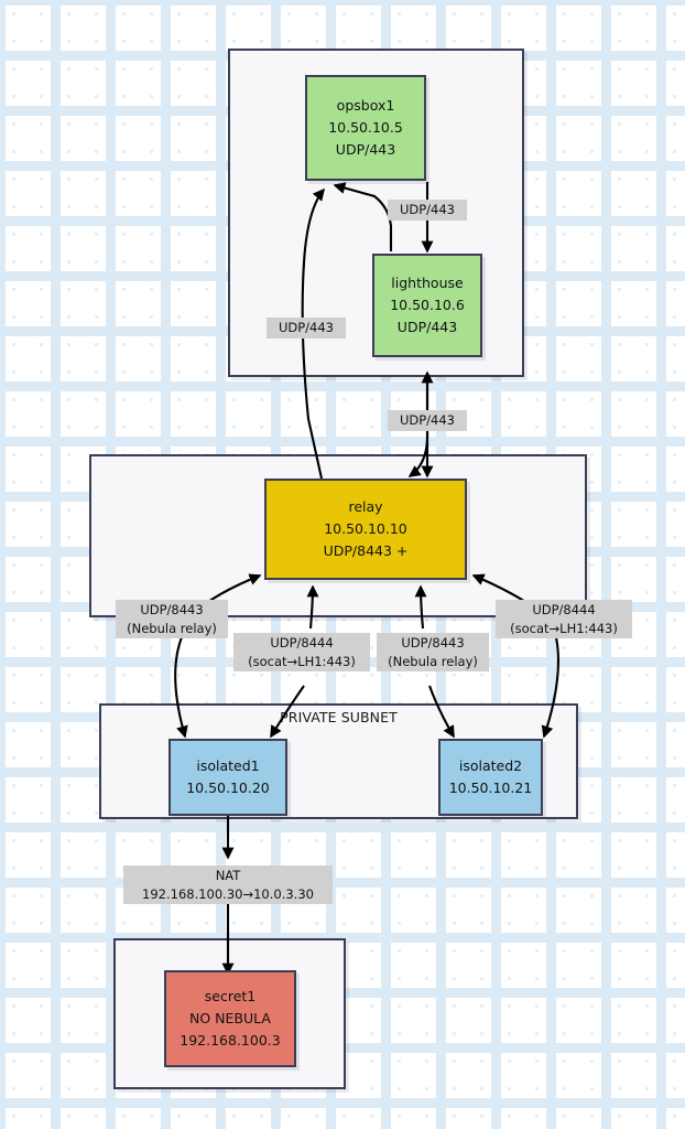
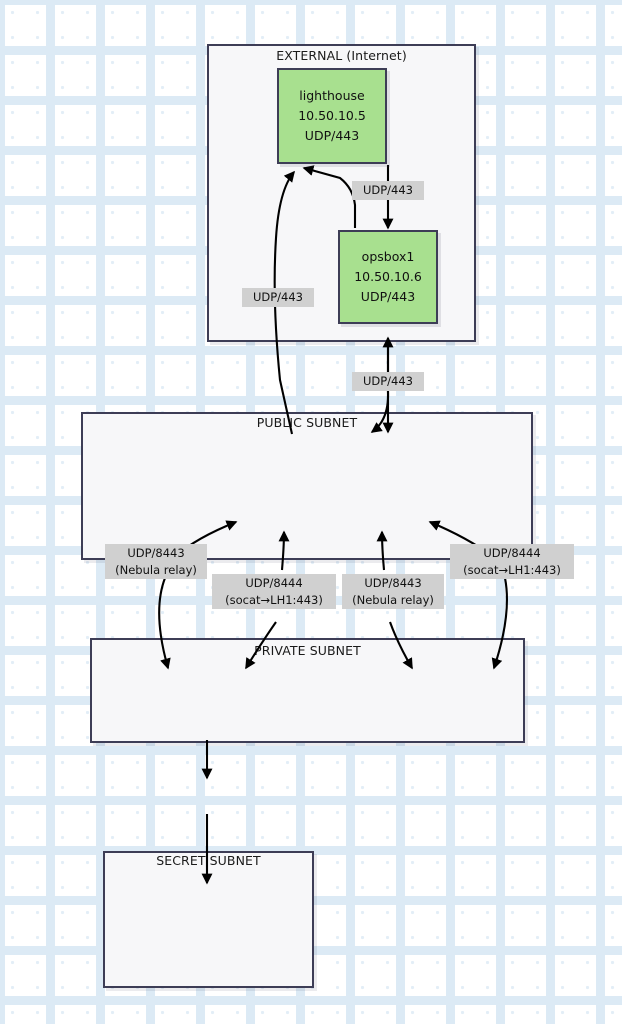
+ EXTERNAL (Internet)
+ PUBLIC SUBNET
  RIVATE SUBNET
+ SECRET SUBNET
- opsbox1
+ lighthouse
  10.50.10.5
  UDP/443
- lighthouse
+ opsbox1
  10.50.10.6
  UDP/443
- relay
- 10.50.10.10
- UDP/8443 +
- isolated1
- 10.50.10.20
- isolated2
- 10.50.10.21
- secret1
- NO NEBULA
- 192.168.100.3
  UDP/443
  UDP/443
  UDP/443
  UDP/8443
  (Nebula relay)
  UDP/8444
  (socat→LH1:443)
  UDP/8443
  (Nebula relay)
  UDP/8444
  (socat→LH1:443)
- NAT
- 192.168.100.30→10.0.3.30
